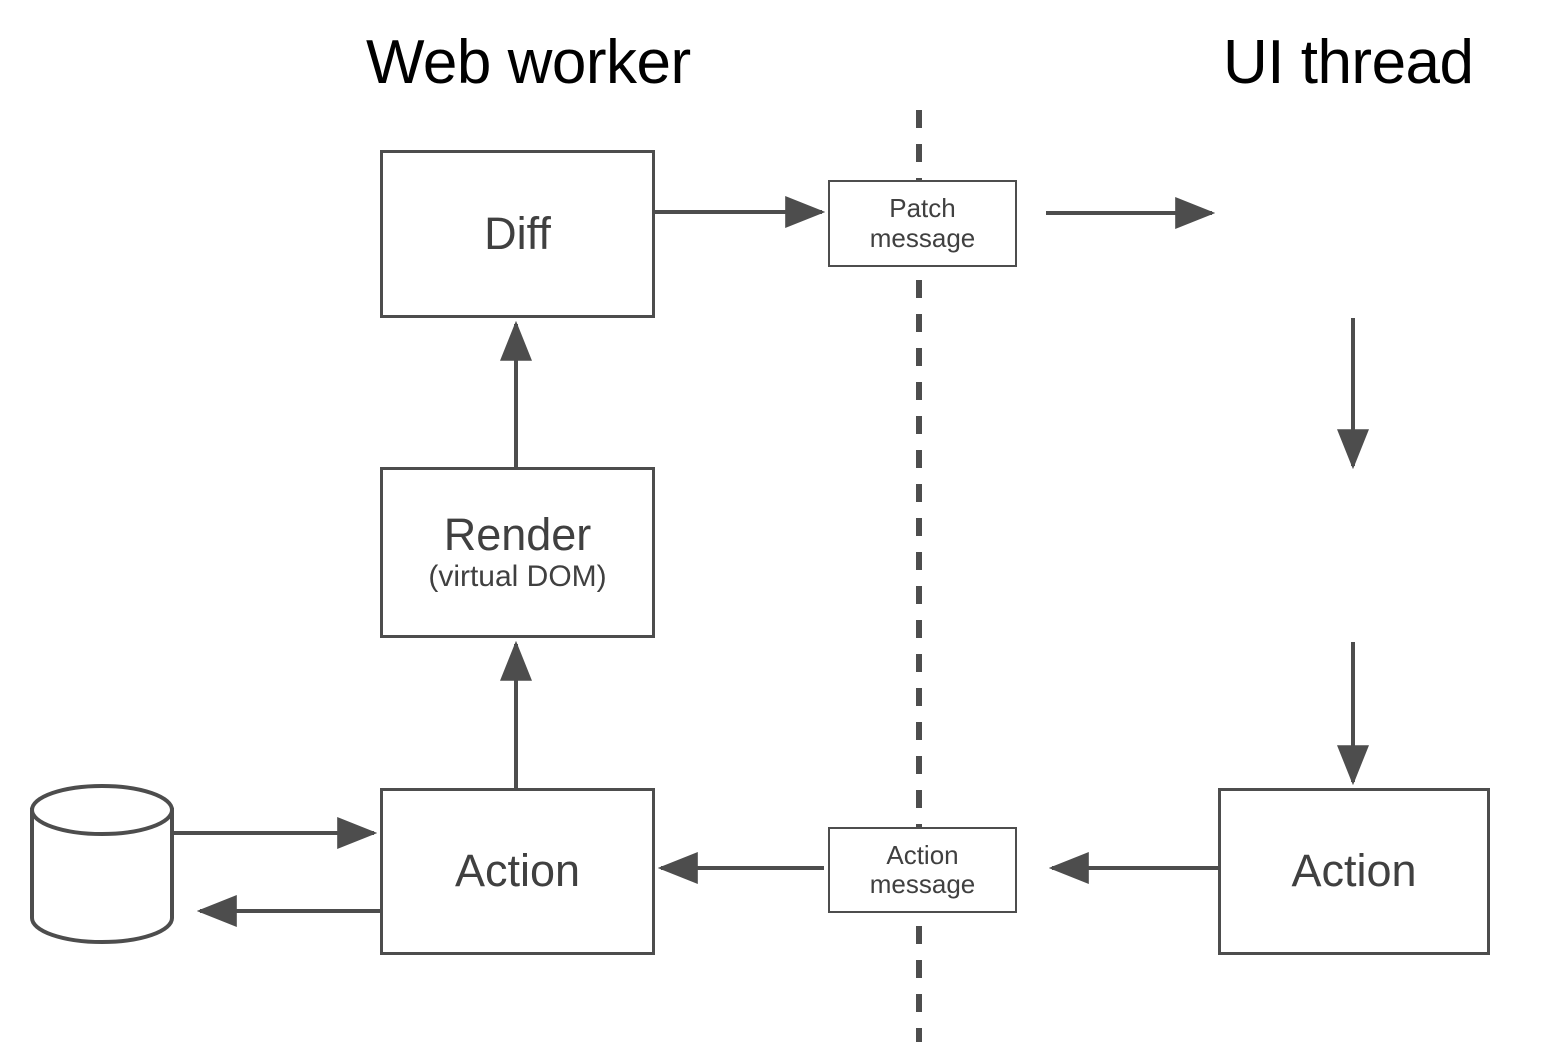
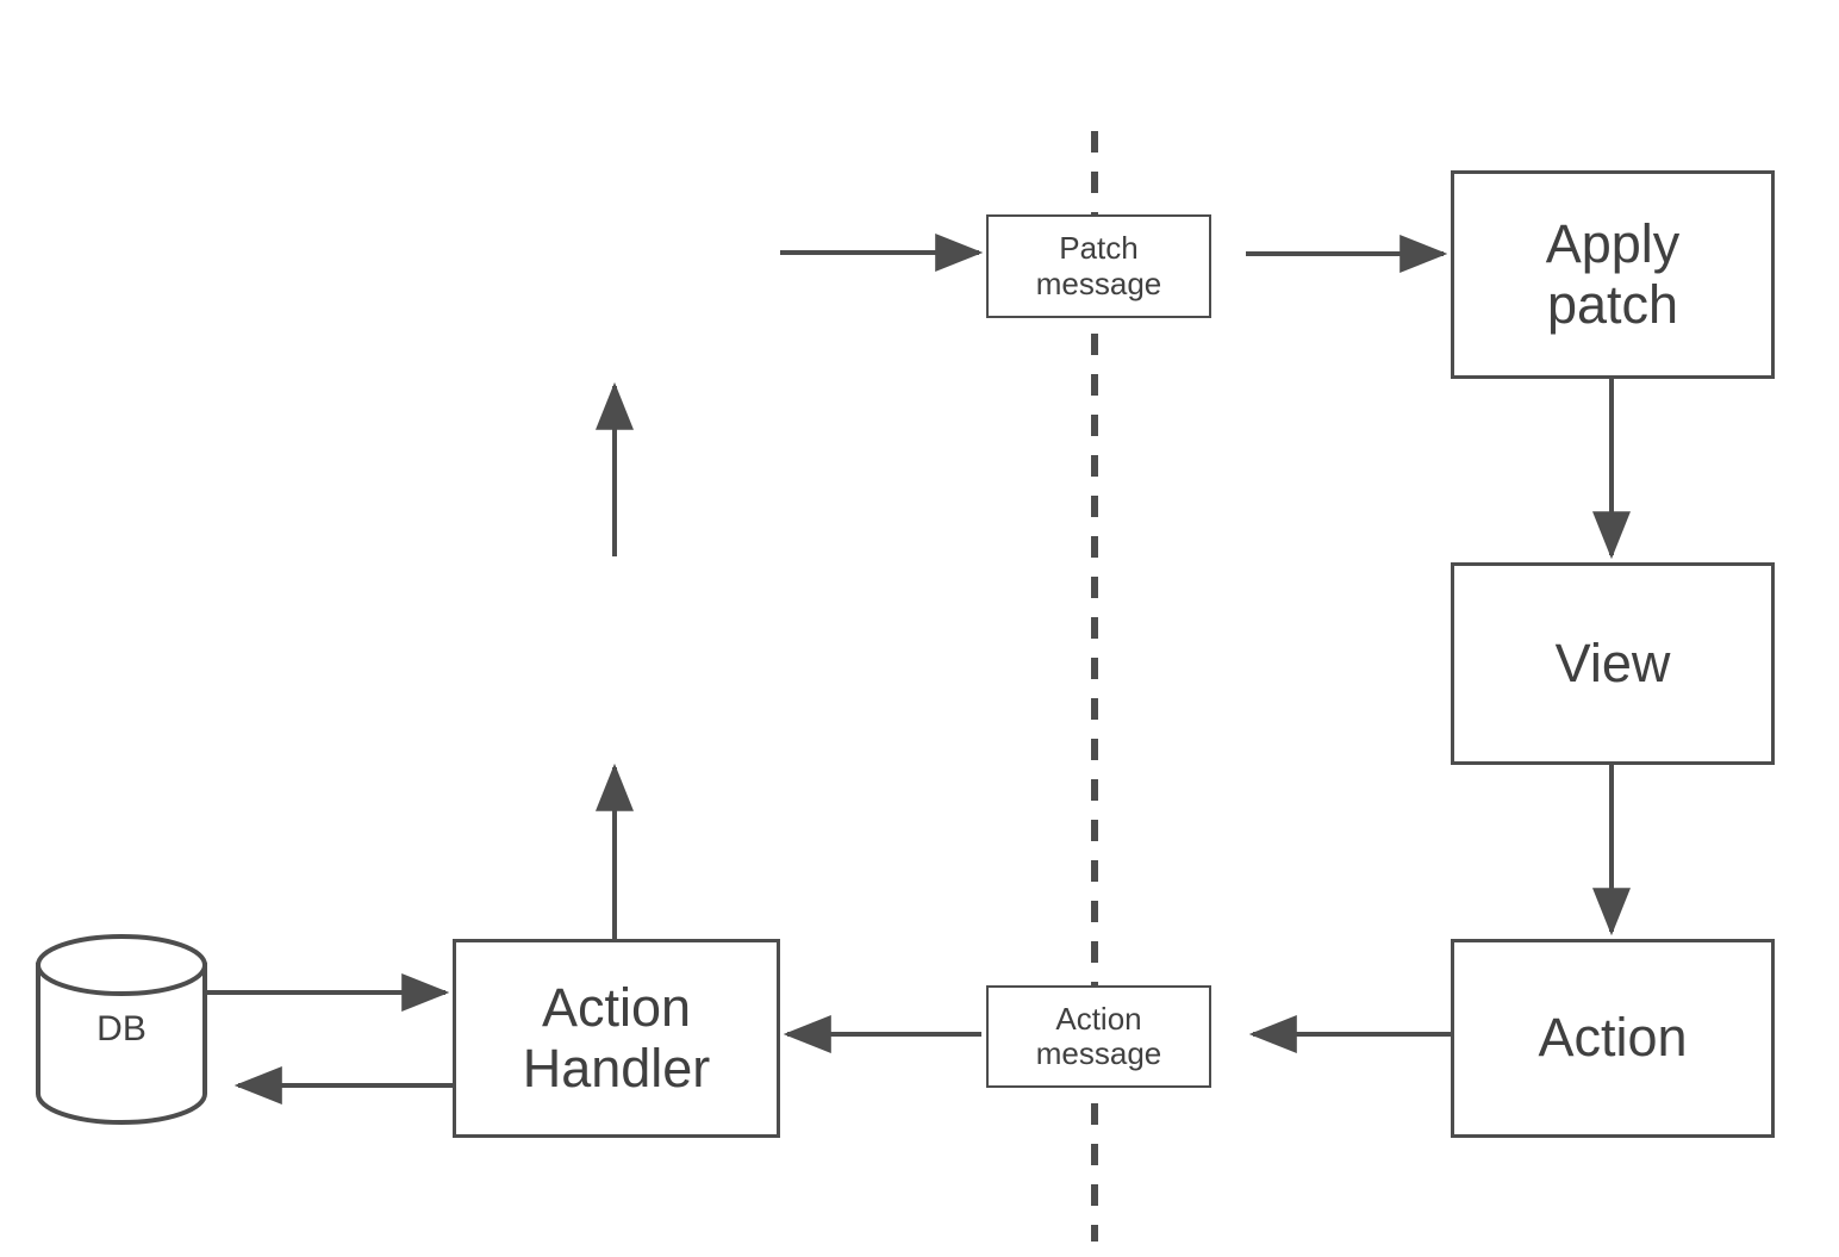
- Web worker
- UI thread
- Diff
- Render
- (virtual DOM)
  Action
+ Handler
+ DB
  Patch
  message
  Action
  message
+ Apply
+ patch
+ View
  Action
